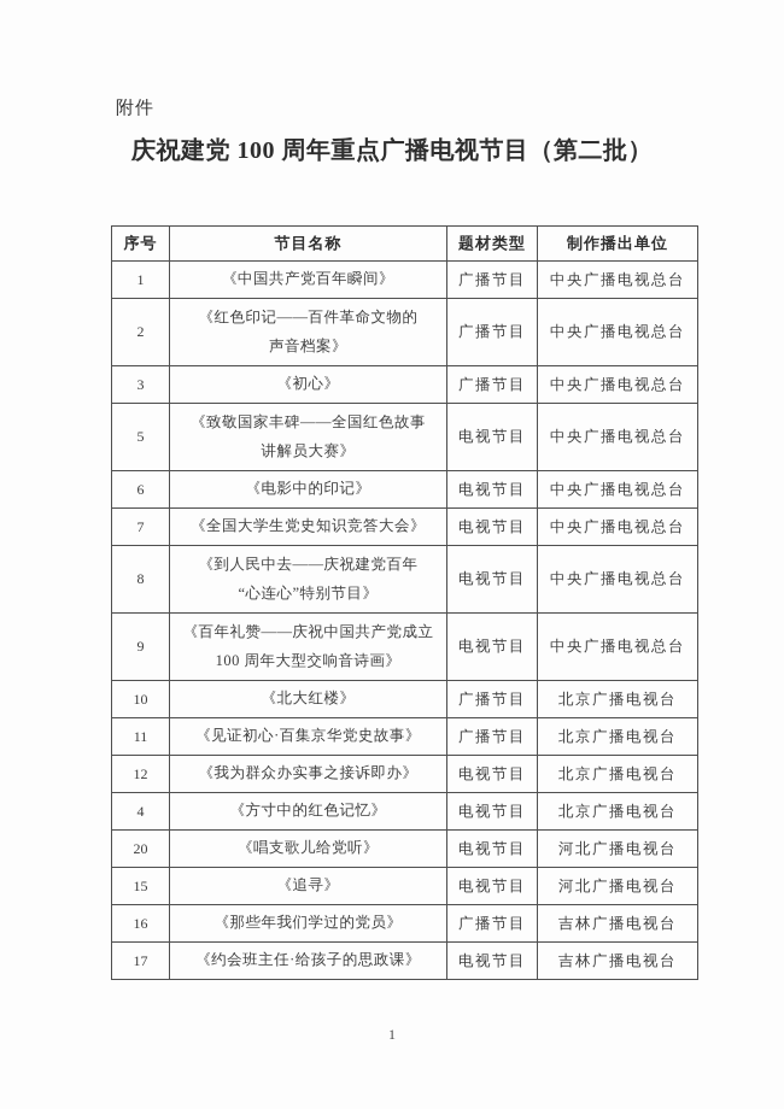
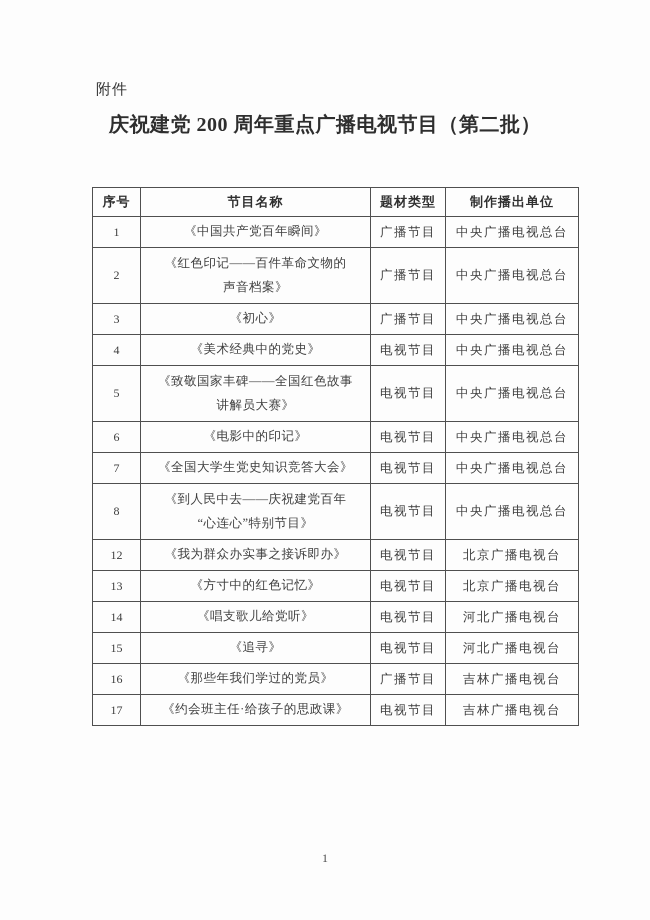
  附件
- 庆祝建党 100 周年重点广播电视节目（第二批）
+ 庆祝建党 200 周年重点广播电视节目（第二批）
  序号	节目名称	题材类型	制作播出单位
  1	《中国共产党百年瞬间》	广播节目	中央广播电视总台
  2	《红色印记——百件革命文物的 声音档案》	广播节目	中央广播电视总台
  3	《初心》	广播节目	中央广播电视总台
+ 4	《美术经典中的党史》	电视节目	中央广播电视总台
  5	《致敬国家丰碑——全国红色故事 讲解员大赛》	电视节目	中央广播电视总台
  6	《电影中的印记》	电视节目	中央广播电视总台
  7	《全国大学生党史知识竞答大会》	电视节目	中央广播电视总台
  8	《到人民中去——庆祝建党百年 “心连心”特别节目》	电视节目	中央广播电视总台
- 9	《百年礼赞——庆祝中国共产党成立 100 周年大型交响音诗画》	电视节目	中央广播电视总台
- 10	《北大红楼》	广播节目	北京广播电视台
- 11	《见证初心·百集京华党史故事》	广播节目	北京广播电视台
  12	《我为群众办实事之接诉即办》	电视节目	北京广播电视台
- 4	《方寸中的红色记忆》	电视节目	北京广播电视台
+ 13	《方寸中的红色记忆》	电视节目	北京广播电视台
- 20	《唱支歌儿给党听》	电视节目	河北广播电视台
+ 14	《唱支歌儿给党听》	电视节目	河北广播电视台
  15	《追寻》	电视节目	河北广播电视台
  16	《那些年我们学过的党员》	广播节目	吉林广播电视台
  17	《约会班主任·给孩子的思政课》	电视节目	吉林广播电视台
  1
